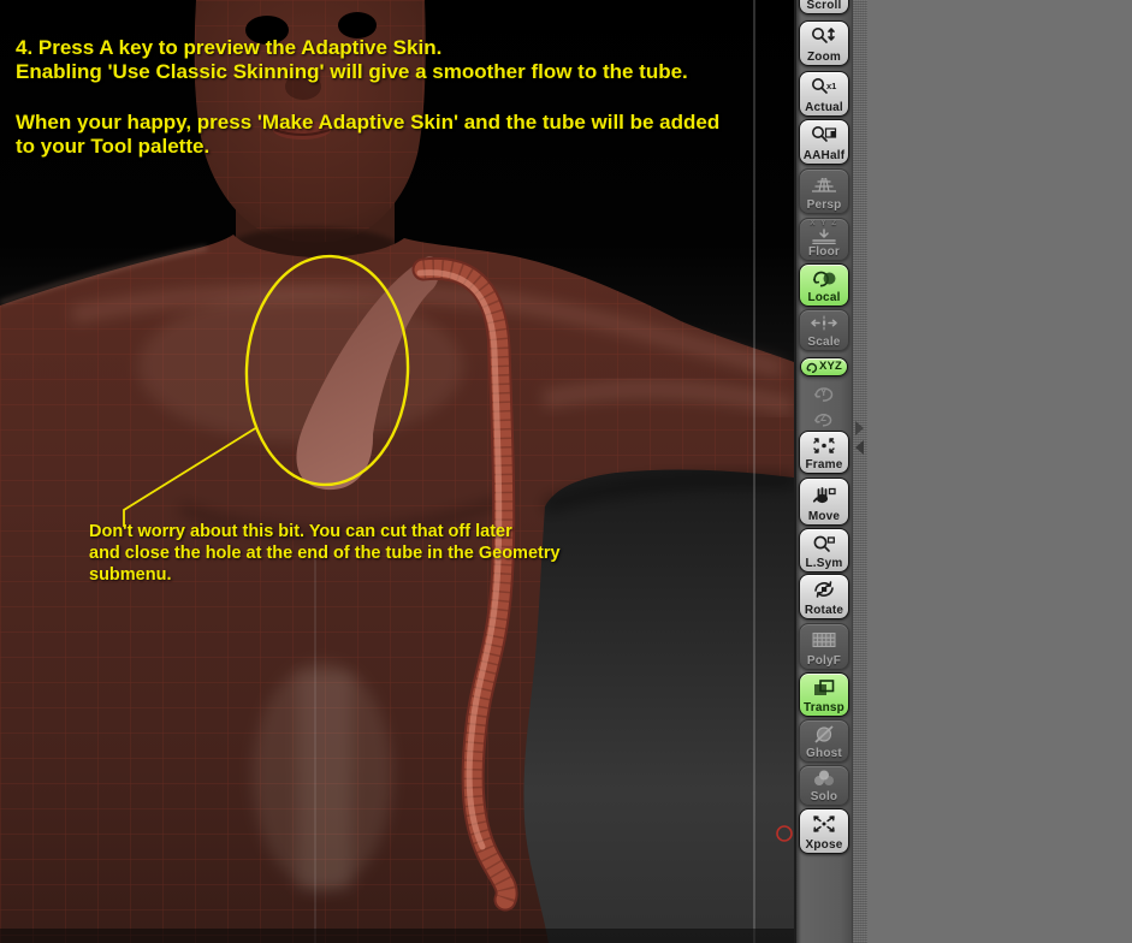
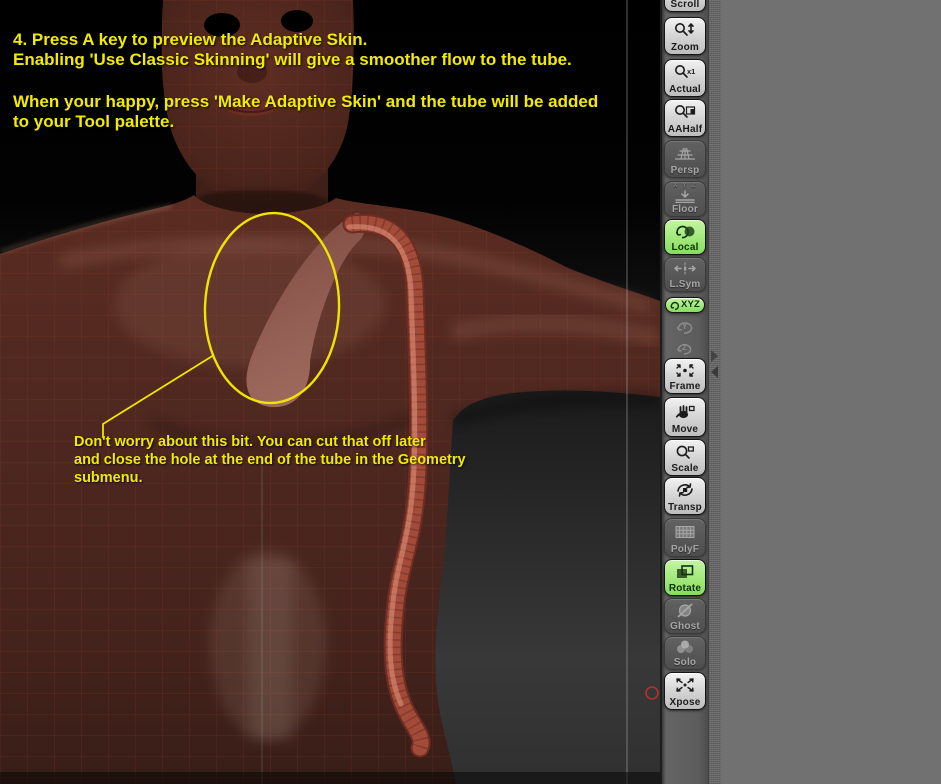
  4. Press A key to preview the Adaptive Skin.
  Enabling 'Use Classic Skinning' will give a smoother flow to the tube.
  When your happy, press 'Make Adaptive Skin' and the tube will be added
  to your Tool palette.
  Don't worry about this bit. You can cut that off later
  and close the hole at the end of the tube in the Geometry
  submenu.
  Scroll
  Zoom
  x1
  Actual
  AAHalf
  Persp
  Floor
  Local
- Scale
+ L.Sym
  XYZ
  Y
  Z
  Frame
  Move
- L.Sym
+ Scale
- Rotate
+ Transp
  PolyF
- Transp
+ Rotate
  Ghost
  Solo
  Xpose
